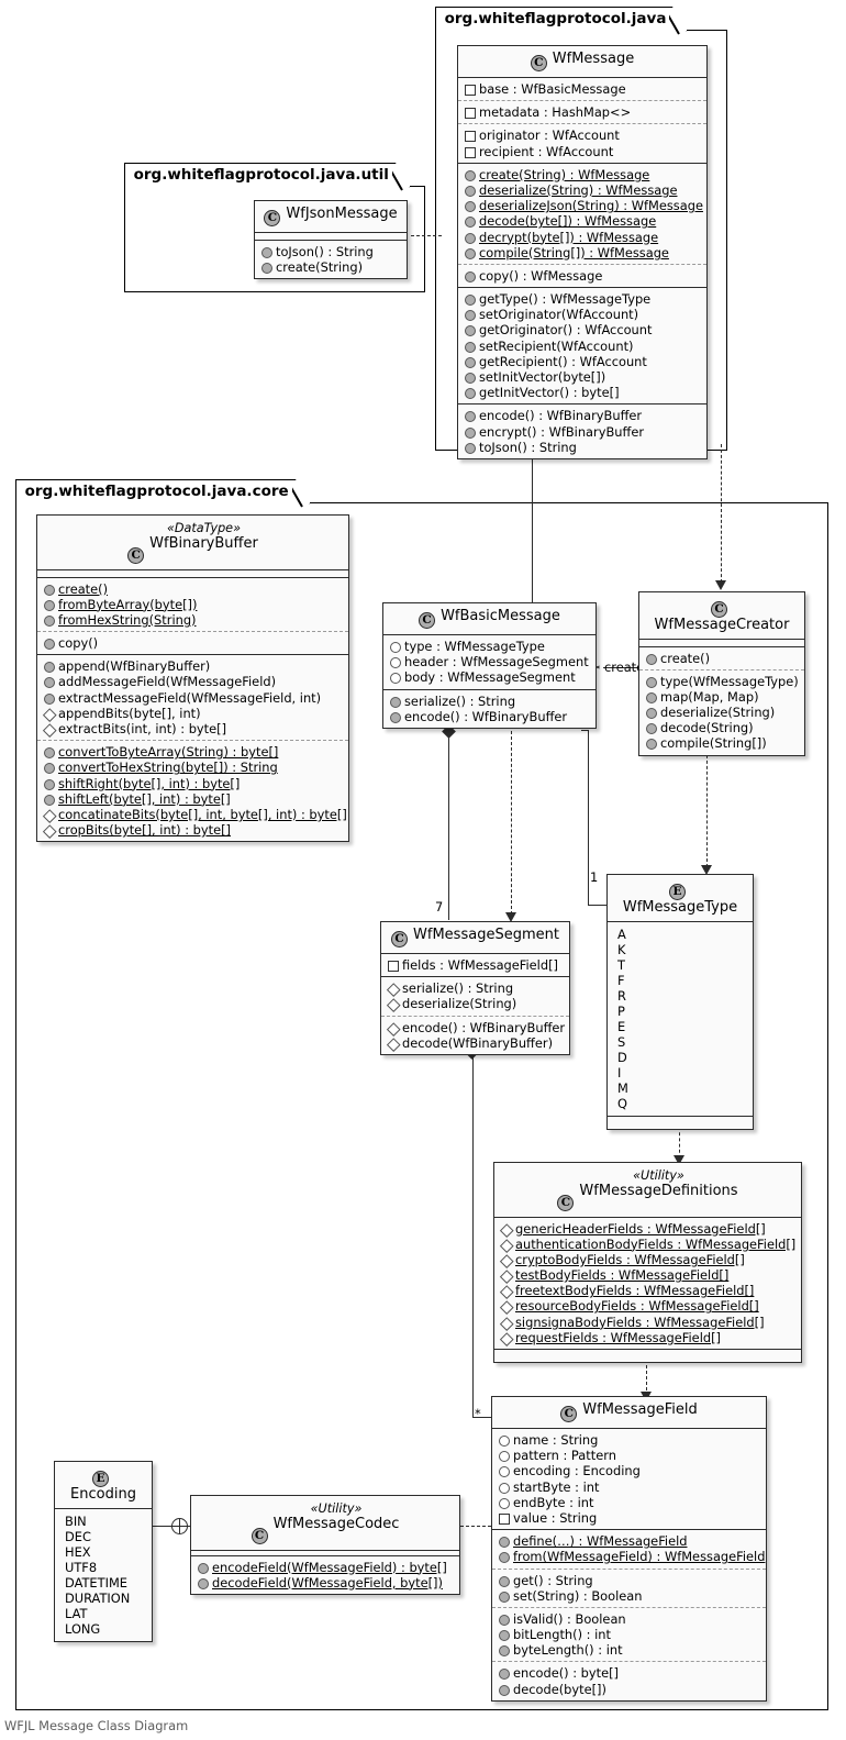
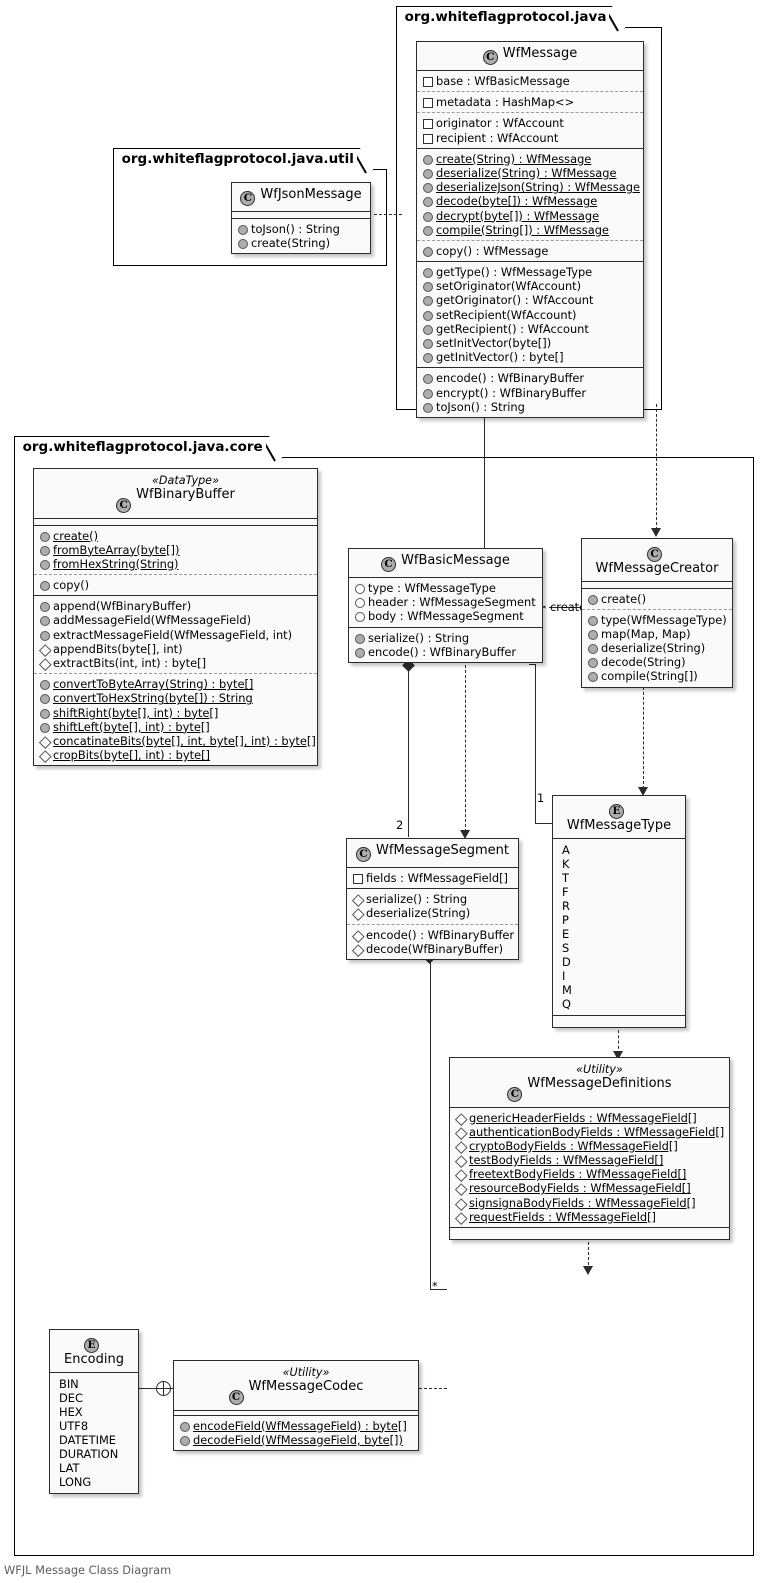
  org.whiteflagprotocol.java
  org.whiteflagprotocol.java.util
  org.whiteflagprotocol.java.core
  creat
- 7
+ 2
  1
  *
  C WfMessage
  base : WfBasicMessage
  metadata : HashMap<>
  originator : WfAccount
  recipient : WfAccount
  create(String) : WfMessage
  deserialize(String) : WfMessage
  deserializeJson(String) : WfMessage
  decode(byte[]) : WfMessage
  decrypt(byte[]) : WfMessage
  compile(String[]) : WfMessage
  copy() : WfMessage
  getType() : WfMessageType
  setOriginator(WfAccount)
  getOriginator() : WfAccount
  setRecipient(WfAccount)
  getRecipient() : WfAccount
  setInitVector(byte[])
  getInitVector() : byte[]
  encode() : WfBinaryBuffer
  encrypt() : WfBinaryBuffer
  toJson() : String
  C WfJsonMessage
  toJson() : String
  create(String)
  C
  «DataType»
  WfBinaryBuffer
  create()
  fromByteArray(byte[])
  fromHexString(String)
  copy()
  append(WfBinaryBuffer)
  addMessageField(WfMessageField)
  extractMessageField(WfMessageField, int)
  appendBits(byte[], int)
  extractBits(int, int) : byte[]
  convertToByteArray(String) : byte[]
  convertToHexString(byte[]) : String
  shiftRight(byte[], int) : byte[]
  shiftLeft(byte[], int) : byte[]
  concatinateBits(byte[], int, byte[], int) : byte[]
  cropBits(byte[], int) : byte[]
  C WfBasicMessage
  type : WfMessageType
  header : WfMessageSegment
  body : WfMessageSegment
  serialize() : String
  encode() : WfBinaryBuffer
  CWfMessageCreator
  create()
  type(WfMessageType)
  map(Map, Map)
  deserialize(String)
  decode(String)
  compile(String[])
  C WfMessageSegment
  fields : WfMessageField[]
  serialize() : String
  deserialize(String)
  encode() : WfBinaryBuffer
  decode(WfBinaryBuffer)
  EWfMessageType
  A
  K
  T
  F
  R
  P
  E
  S
  D
  I
  M
  Q
  C
  «Utility»
  WfMessageDefinitions
  genericHeaderFields : WfMessageField[]
  authenticationBodyFields : WfMessageField[]
  cryptoBodyFields : WfMessageField[]
  testBodyFields : WfMessageField[]
  freetextBodyFields : WfMessageField[]
  resourceBodyFields : WfMessageField[]
  signsignaBodyFields : WfMessageField[]
  requestFields : WfMessageField[]
- C WfMessageField
- name : String
- pattern : Pattern
- encoding : Encoding
- startByte : int
- endByte : int
- value : String
- define(…) : WfMessageField
- from(WfMessageField) : WfMessageField
- get() : String
- set(String) : Boolean
- isValid() : Boolean
- bitLength() : int
- byteLength() : int
- encode() : byte[]
- decode(byte[])
  EEncoding
  BIN
  DEC
  HEX
  UTF8
  DATETIME
  DURATION
  LAT
  LONG
  C
  «Utility»
  WfMessageCodec
  encodeField(WfMessageField) : byte[]
  decodeField(WfMessageField, byte[])
  WFJL Message Class Diagram
